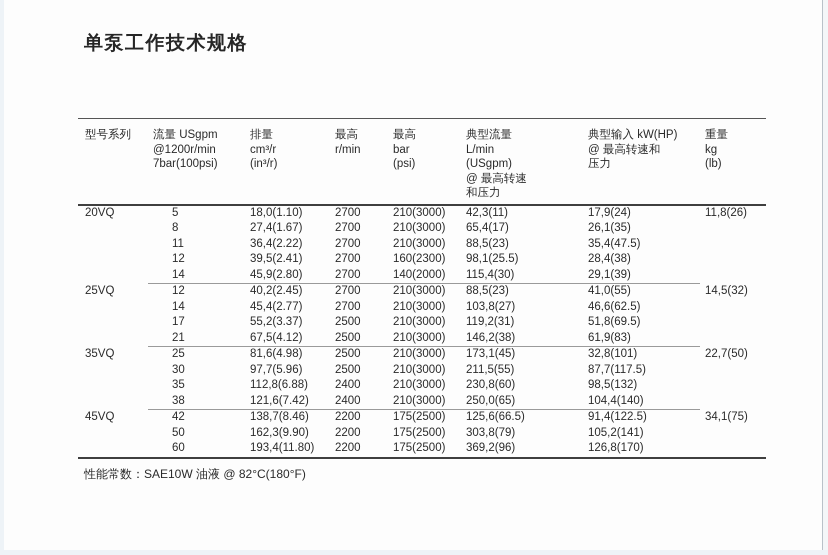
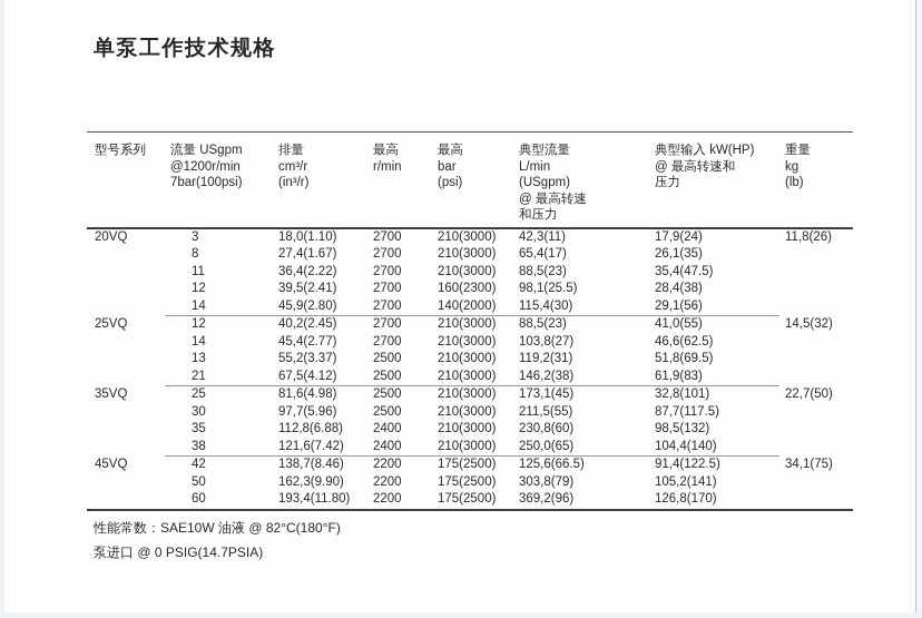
  单泵工作技术规格
  型号系列	流量 USgpm @1200r/min 7bar(100psi)	排量 cm³/r (in³/r)	最高 r/min	最高 bar (psi)	典型流量 L/min (USgpm) @ 最高转速 和压力	典型输入 kW(HP) @ 最高转速和 压力	重量 kg (lb)
- 20VQ	5	18,0(1.10)	2700	210(3000)	42,3(11)	17,9(24)	11,8(26)
+ 20VQ	3	18,0(1.10)	2700	210(3000)	42,3(11)	17,9(24)	11,8(26)
  8	27,4(1.67)	2700	210(3000)	65,4(17)	26,1(35)
  11	36,4(2.22)	2700	210(3000)	88,5(23)	35,4(47.5)
  12	39,5(2.41)	2700	160(2300)	98,1(25.5)	28,4(38)
- 14	45,9(2.80)	2700	140(2000)	115,4(30)	29,1(39)
+ 14	45,9(2.80)	2700	140(2000)	115,4(30)	29,1(56)
  25VQ	12	40,2(2.45)	2700	210(3000)	88,5(23)	41,0(55)	14,5(32)
  14	45,4(2.77)	2700	210(3000)	103,8(27)	46,6(62.5)
- 17	55,2(3.37)	2500	210(3000)	119,2(31)	51,8(69.5)
+ 13	55,2(3.37)	2500	210(3000)	119,2(31)	51,8(69.5)
  21	67,5(4.12)	2500	210(3000)	146,2(38)	61,9(83)
  35VQ	25	81,6(4.98)	2500	210(3000)	173,1(45)	32,8(101)	22,7(50)
  30	97,7(5.96)	2500	210(3000)	211,5(55)	87,7(117.5)
  35	112,8(6.88)	2400	210(3000)	230,8(60)	98,5(132)
  38	121,6(7.42)	2400	210(3000)	250,0(65)	104,4(140)
  45VQ	42	138,7(8.46)	2200	175(2500)	125,6(66.5)	91,4(122.5)	34,1(75)
  50	162,3(9.90)	2200	175(2500)	303,8(79)	105,2(141)
  60	193,4(11.80)	2200	175(2500)	369,2(96)	126,8(170)
  性能常数：SAE10W 油液 @ 82°C(180°F)
+ 泵进口 @ 0 PSIG(14.7PSIA)
